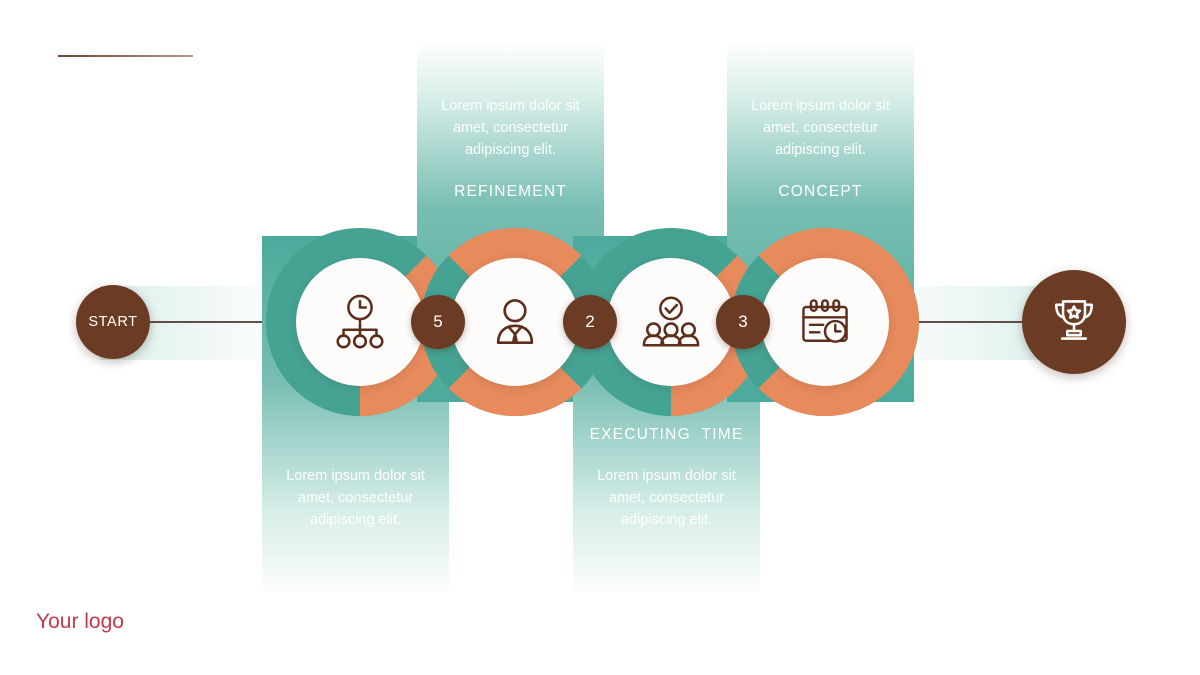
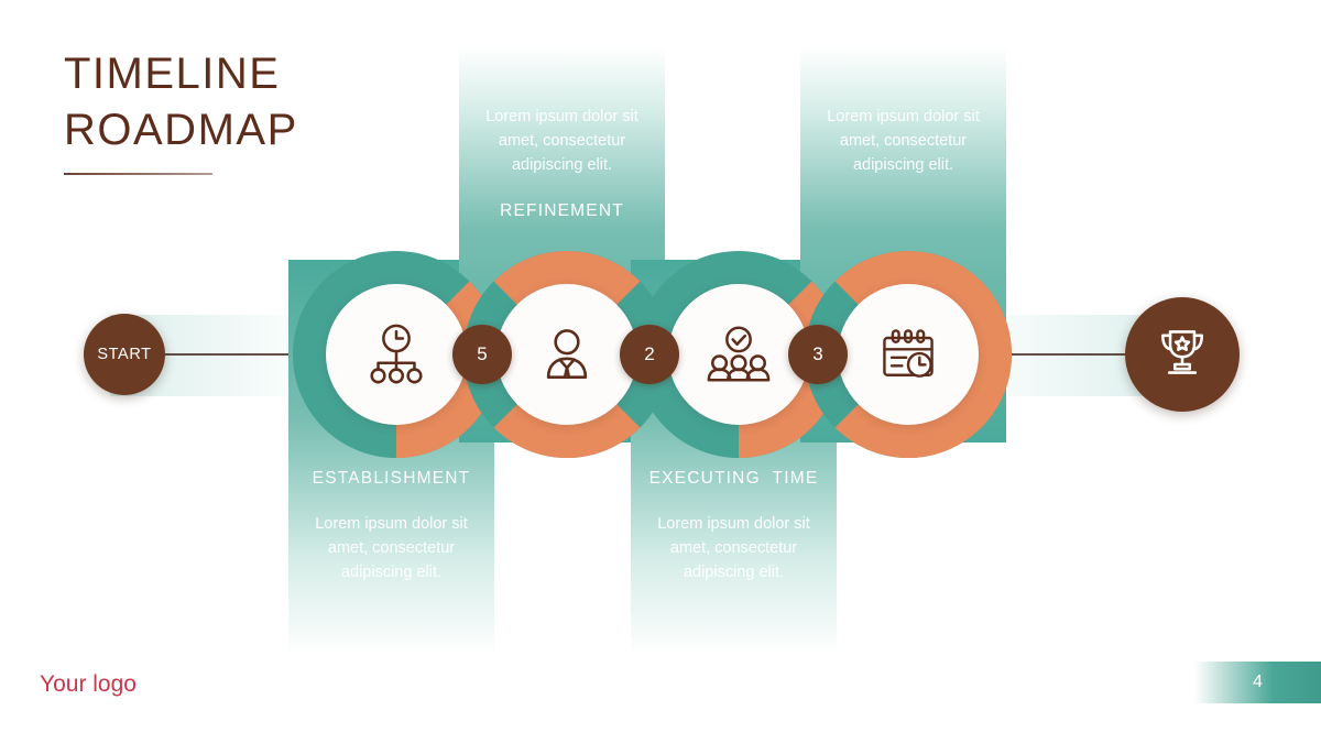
+ TIMELINE
+ ROADMAP
+ ESTABLISHMENT
  Lorem ipsum dolor sit amet, consectetur adipiscing elit.
  Lorem ipsum dolor sit amet, consectetur adipiscing elit.
  REFINEMENT
  EXECUTING TIME
  Lorem ipsum dolor sit amet, consectetur adipiscing elit.
  Lorem ipsum dolor sit amet, consectetur adipiscing elit.
- CONCEPT
  5
  2
  3
  START
  Your logo
+ 4
